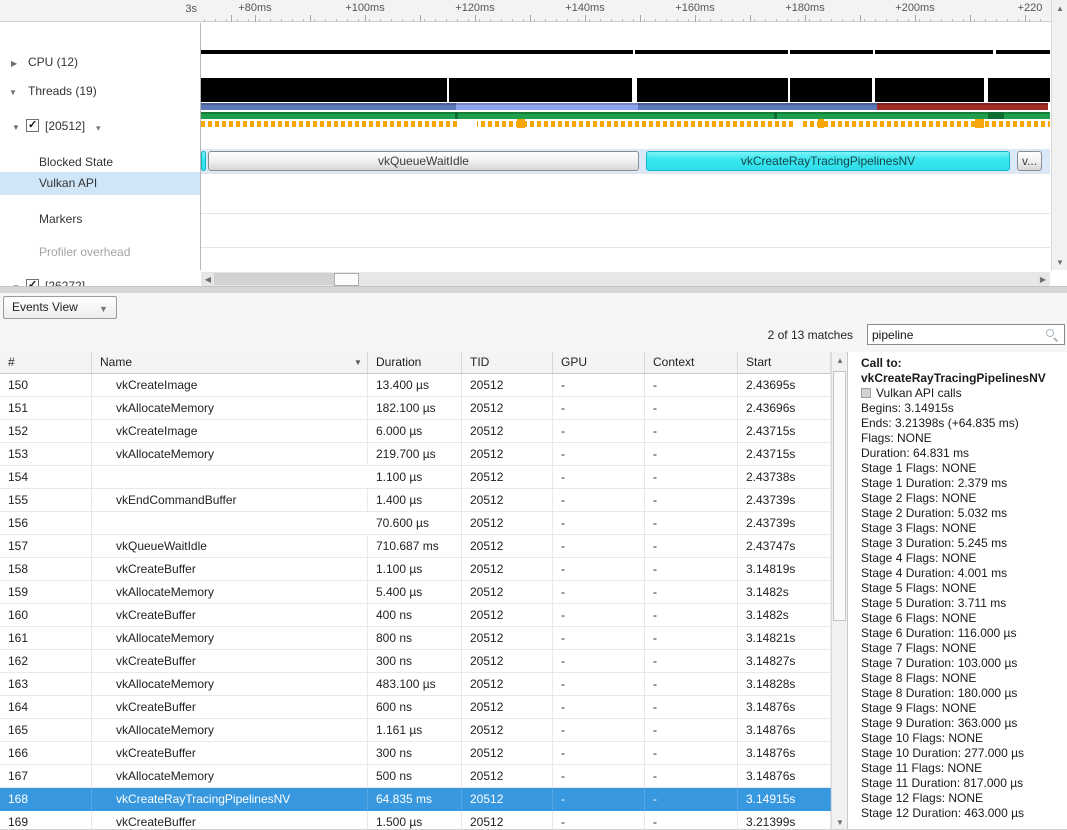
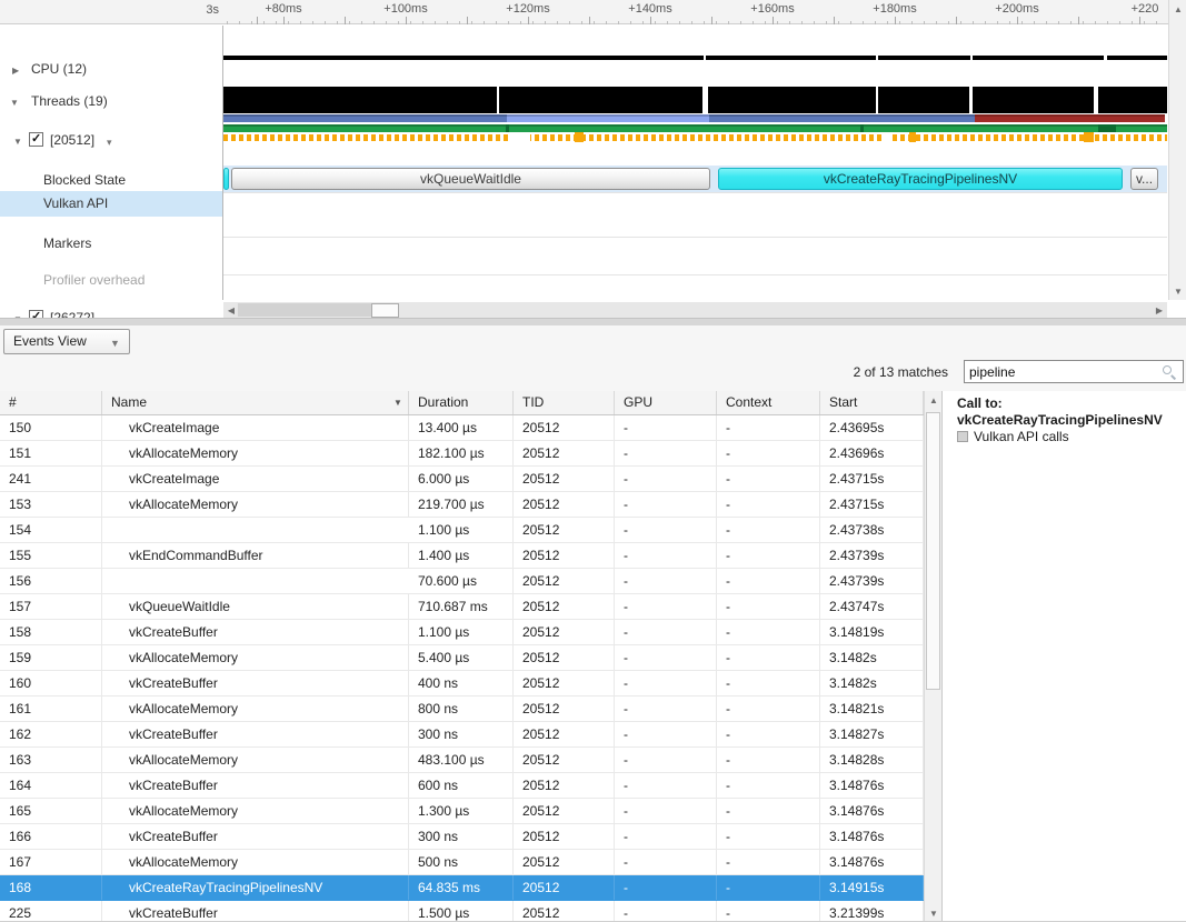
  3s
  +80ms
  +100ms
  +120ms
  +140ms
  +160ms
  +180ms
  +200ms
  +220
  ▲
  ▼
  ▶
  CPU (12)
  ▼
  Threads (19)
  ▼
  ✓
  [20512]
  ▾
  Blocked State
  Vulkan API
  Markers
  Profiler overhead
  ✓
  vkQueueWaitIdle
  vkCreateRayTracingPipelinesNV
  v...
  ◀
  ▶
  Events View
  ▼
  2 of 13 matches
  pipeline
  #
  Name
  ▼
  Duration
  TID
  GPU
  Context
  Start
  150
  vkCreateImage
  13.400 µs
  20512
  -
  -
  2.43695s
  151
  vkAllocateMemory
  182.100 µs
  20512
  -
  -
  2.43696s
- 152
+ 241
  vkCreateImage
  6.000 µs
  20512
  -
  -
  2.43715s
  153
  vkAllocateMemory
  219.700 µs
  20512
  -
  -
  2.43715s
  154
  1.100 µs
  20512
  -
  -
  2.43738s
  155
  vkEndCommandBuffer
  1.400 µs
  20512
  -
  -
  2.43739s
  156
  70.600 µs
  20512
  -
  -
  2.43739s
  157
  vkQueueWaitIdle
  710.687 ms
  20512
  -
  -
  2.43747s
  158
  vkCreateBuffer
  1.100 µs
  20512
  -
  -
  3.14819s
  159
  vkAllocateMemory
  5.400 µs
  20512
  -
  -
  3.1482s
  160
  vkCreateBuffer
  400 ns
  20512
  -
  -
  3.1482s
  161
  vkAllocateMemory
  800 ns
  20512
  -
  -
  3.14821s
  162
  vkCreateBuffer
  300 ns
  20512
  -
  -
  3.14827s
  163
  vkAllocateMemory
  483.100 µs
  20512
  -
  -
  3.14828s
  164
  vkCreateBuffer
  600 ns
  20512
  -
  -
  3.14876s
  165
  vkAllocateMemory
- 1.161 µs
+ 1.300 µs
  20512
  -
  -
  3.14876s
  166
  vkCreateBuffer
  300 ns
  20512
  -
  -
  3.14876s
  167
  vkAllocateMemory
  500 ns
  20512
  -
  -
  3.14876s
  168
  vkCreateRayTracingPipelinesNV
  64.835 ms
  20512
  -
  -
  3.14915s
- 169
+ 225
  vkCreateBuffer
  1.500 µs
  20512
  -
  -
  3.21399s
  ▲
  ▼
  Call to:
  vkCreateRayTracingPipelinesNV
  Vulkan API calls
- Begins: 3.14915s
- Ends: 3.21398s (+64.835 ms)
- Flags: NONE
- Duration: 64.831 ms
- Stage 1 Flags: NONE
- Stage 1 Duration: 2.379 ms
- Stage 2 Flags: NONE
- Stage 2 Duration: 5.032 ms
- Stage 3 Flags: NONE
- Stage 3 Duration: 5.245 ms
- Stage 4 Flags: NONE
- Stage 4 Duration: 4.001 ms
- Stage 5 Flags: NONE
- Stage 5 Duration: 3.711 ms
- Stage 6 Flags: NONE
- Stage 6 Duration: 116.000 µs
- Stage 7 Flags: NONE
- Stage 7 Duration: 103.000 µs
- Stage 8 Flags: NONE
- Stage 8 Duration: 180.000 µs
- Stage 9 Flags: NONE
- Stage 9 Duration: 363.000 µs
- Stage 10 Flags: NONE
- Stage 10 Duration: 277.000 µs
- Stage 11 Flags: NONE
- Stage 11 Duration: 817.000 µs
- Stage 12 Flags: NONE
- Stage 12 Duration: 463.000 µs
